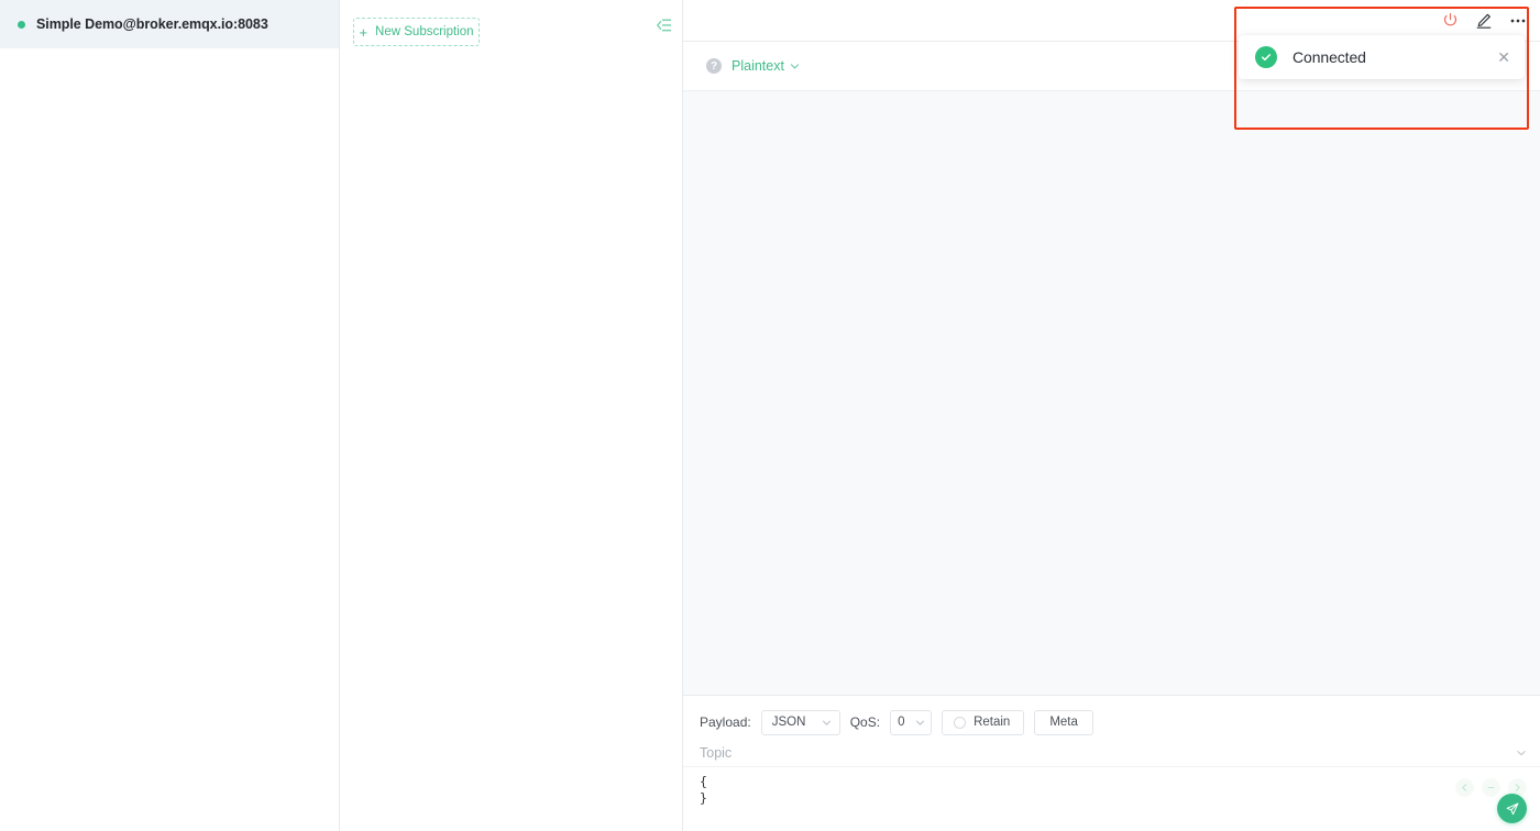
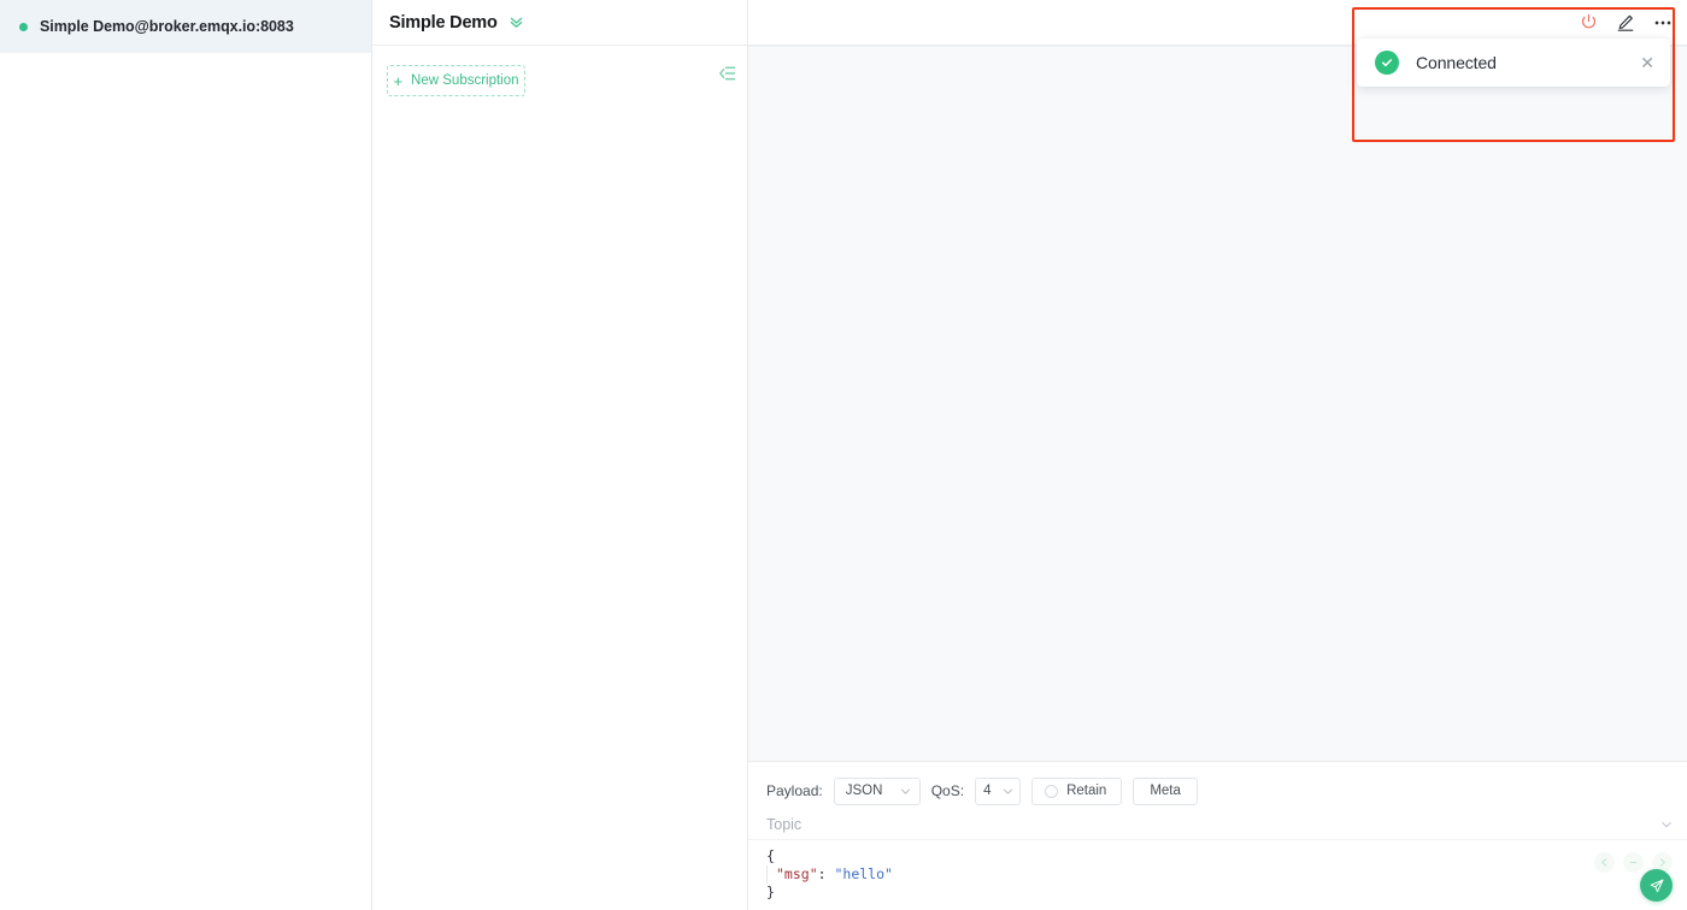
  Simple Demo@broker.emqx.io:8083
+ Simple Demo
  +
  New Subscription
- ?
- Plaintext
  Payload:
  JSON
  QoS:
- 0
+ 4
  Retain
  Meta
  Topic
  {
+ "msg": "hello"
  }
  Connected
  ✕
